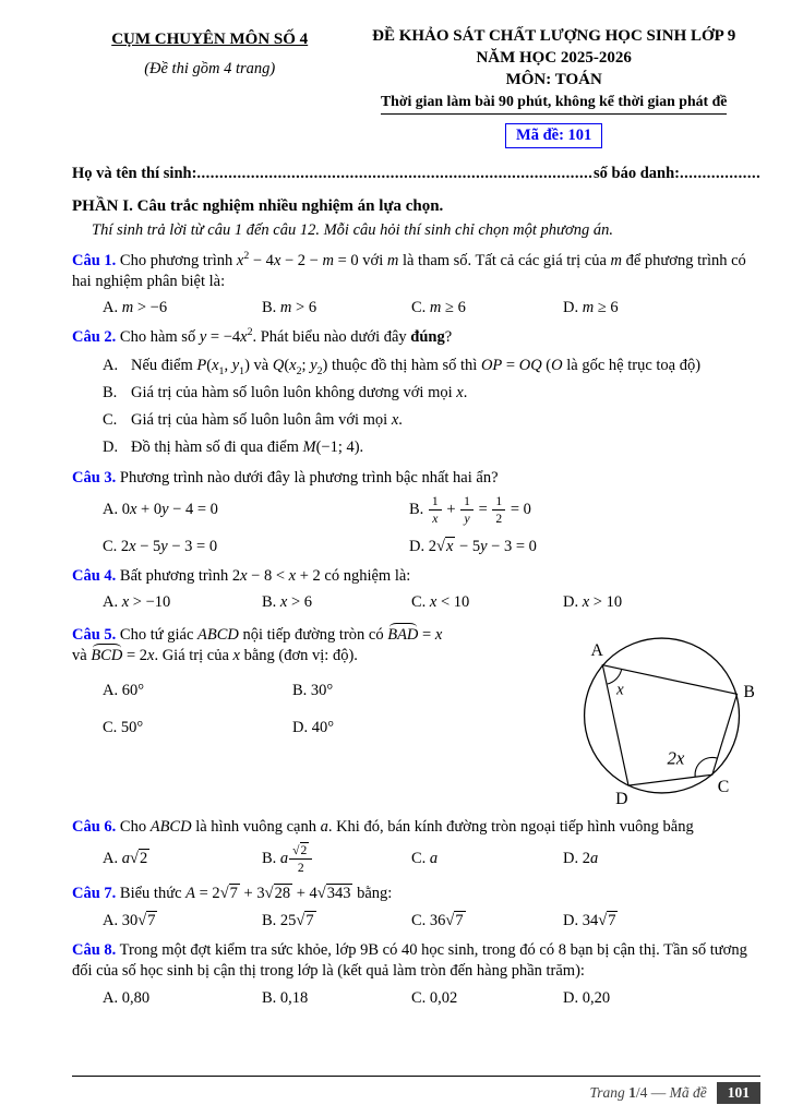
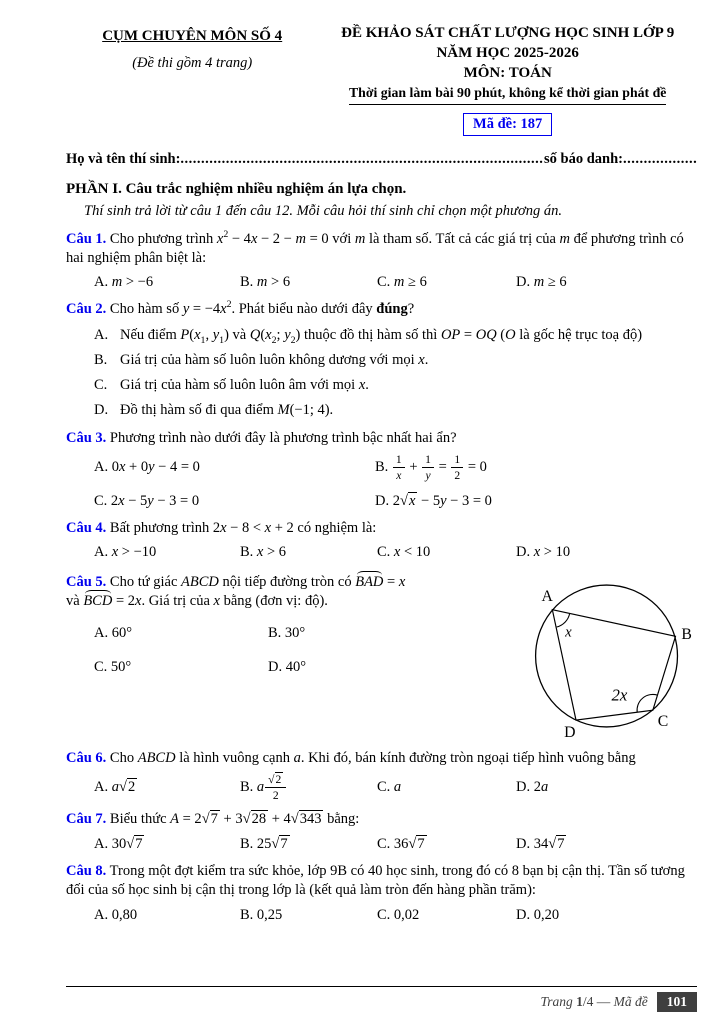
  CỤM CHUYÊN MÔN SỐ 4
  (Đề thi gồm 4 trang)
  ĐỀ KHẢO SÁT CHẤT LƯỢNG HỌC SINH LỚP 9
  NĂM HỌC 2025-2026
  MÔN: TOÁN
  Thời gian làm bài 90 phút, không kể thời gian phát đề
- Mã đề: 101
+ Mã đề: 187
  Họ và tên thí sinh:
  ........................................................................................
  số báo danh:
  PHẦN I. Câu trắc nghiệm nhiều nghiệm án lựa chọn.
  Thí sinh trả lời từ câu 1 đến câu 12. Mỗi câu hỏi thí sinh chỉ chọn một phương án.
  Câu 1. Cho phương trình x2 − 4x − 2 − m = 0 với m là tham số. Tất cả các giá trị của m để phương trình có hai nghiệm phân biệt là:
  A. m > −6
  B. m > 6
  C. m ≥ 6
  D. m ≥ 6
  Câu 2. Cho hàm số y = −4x2. Phát biểu nào dưới đây đúng?
  A.
  Nếu điểm P(x1, y1) và Q(x2; y2) thuộc đồ thị hàm số thì OP = OQ (O là gốc hệ trục toạ độ)
  B.
  Giá trị của hàm số luôn luôn không dương với mọi x.
  C.
  Giá trị của hàm số luôn luôn âm với mọi x.
  D.
  Đồ thị hàm số đi qua điểm M(−1; 4).
  Câu 3. Phương trình nào dưới đây là phương trình bậc nhất hai ẩn?
  A. 0x + 0y − 4 = 0
  B.
  1
  x
  +
  1
  y
  =
  1
  2
  = 0
  C. 2x − 5y − 3 = 0
  D. 2√x − 5y − 3 = 0
  Câu 4. Bất phương trình 2x − 8 < x + 2 có nghiệm là:
  A. x > −10
  B. x > 6
  C. x < 10
  D. x > 10
  Câu 5. Cho tứ giác ABCD nội tiếp đường tròn có BAD = x
  và BCD = 2x. Giá trị của x bằng (đơn vị: độ).
  A. 60°
  B. 30°
  C. 50°
  D. 40°
  A
  B
  C
  D
  x
  2x
  Câu 6. Cho ABCD là hình vuông cạnh a. Khi đó, bán kính đường tròn ngoại tiếp hình vuông bằng
  A. a√2
  B. a
  √2
  2
  C. a
  D. 2a
  Câu 7. Biểu thức A = 2√7 + 3√28 + 4√343 bằng:
  A. 30√7
  B. 25√7
  C. 36√7
  D. 34√7
  Câu 8. Trong một đợt kiểm tra sức khỏe, lớp 9B có 40 học sinh, trong đó có 8 bạn bị cận thị. Tần số tương đối của số học sinh bị cận thị trong lớp là (kết quả làm tròn đến hàng phần trăm):
  A. 0,80
- B. 0,18
+ B. 0,25
  C. 0,02
  D. 0,20
  Trang 1/4 — Mã đề
  101
